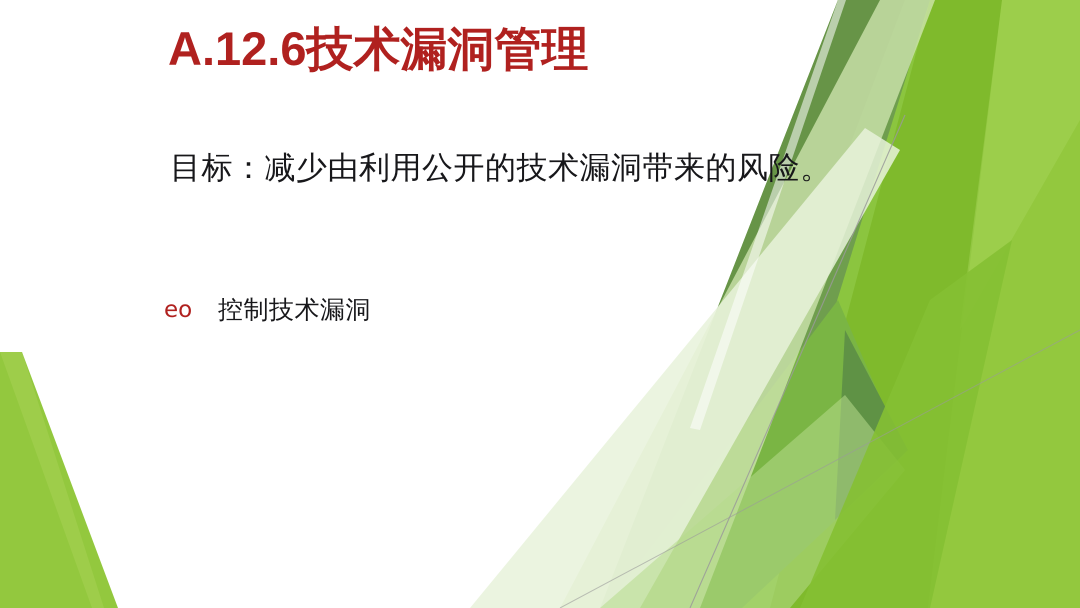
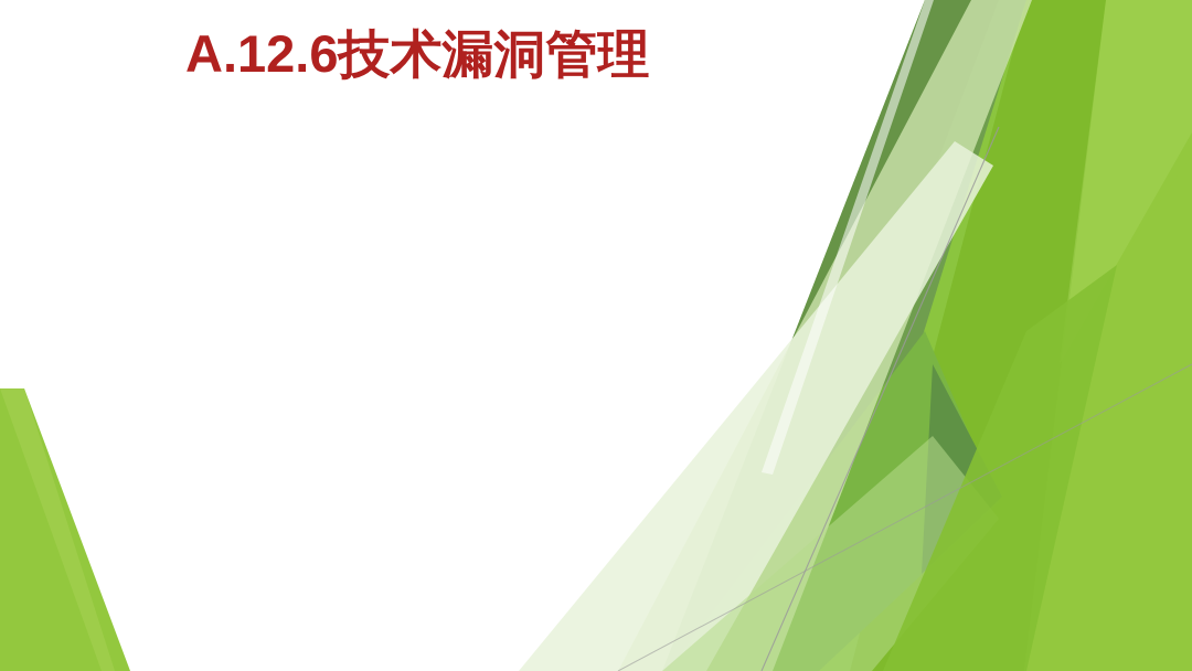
  A.12.6技术漏洞管理
- 目标：减少由利用公开的技术漏洞带来的风险。
- ео
- 控制技术漏洞
